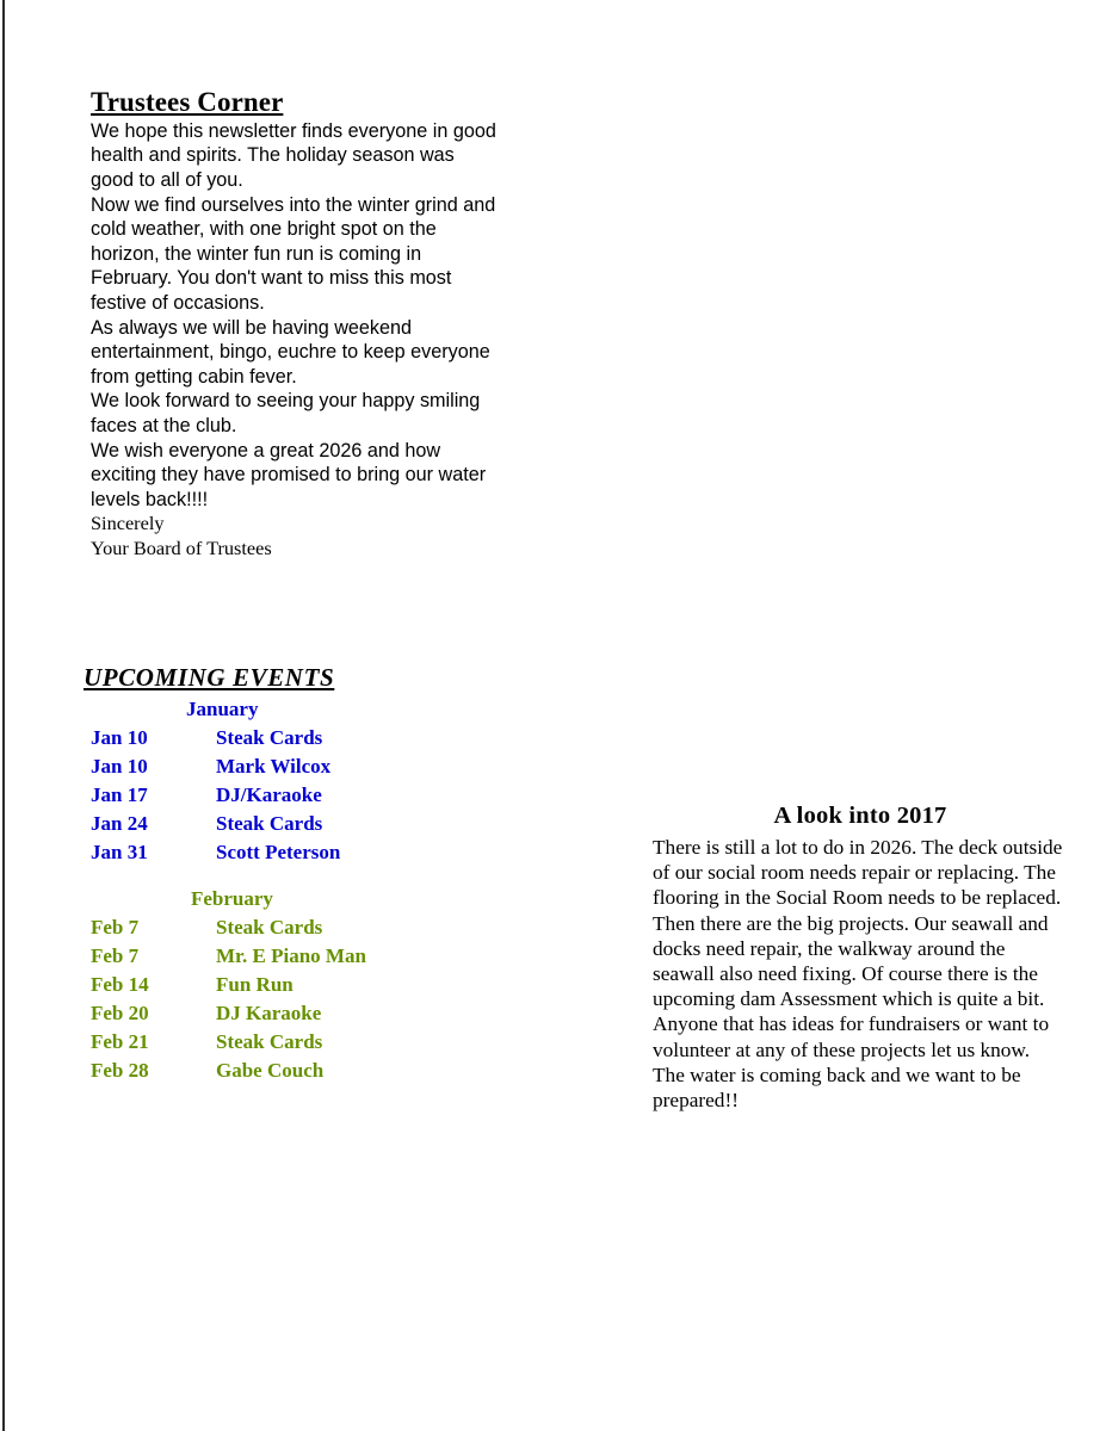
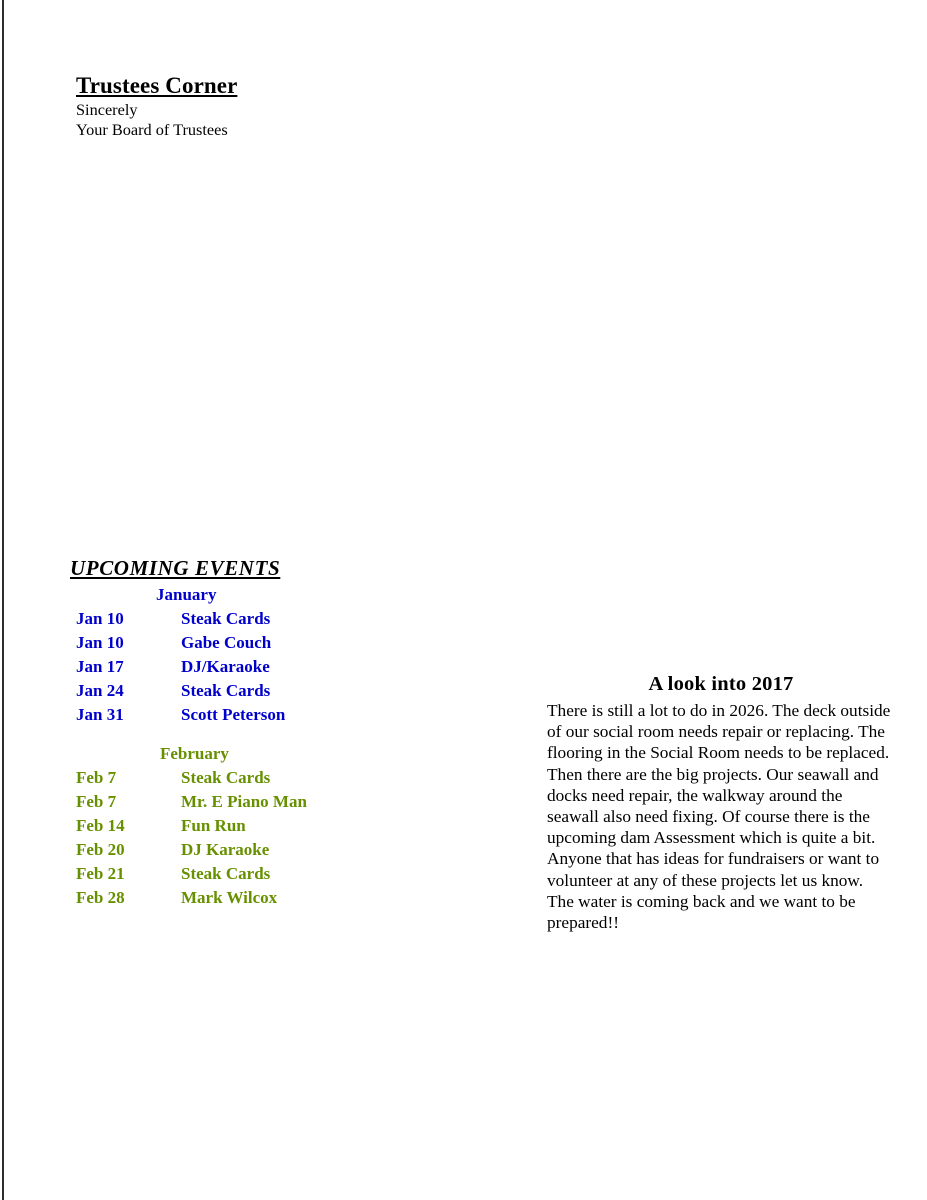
  Trustees Corner
- We hope this newsletter finds everyone in good health and spirits. The holiday season was good to all of you.
- Now we find ourselves into the winter grind and cold weather, with one bright spot on the horizon, the winter fun run is coming in February. You don't want to miss this most festive of occasions.
- As always we will be having weekend entertainment, bingo, euchre to keep everyone from getting cabin fever.
- We look forward to seeing your happy smiling faces at the club.
- We wish everyone a great 2026 and how exciting they have promised to bring our water levels back!!!!
  Sincerely
  Your Board of Trustees
  UPCOMING EVENTS
  January
  Jan 10
  Steak Cards
  Jan 10
- Mark Wilcox
+ Gabe Couch
  Jan 17
  DJ/Karaoke
  Jan 24
  Steak Cards
  Jan 31
  Scott Peterson
  February
  Feb 7
  Steak Cards
  Feb 7
  Mr. E Piano Man
  Feb 14
  Fun Run
  Feb 20
  DJ Karaoke
  Feb 21
  Steak Cards
  Feb 28
- Gabe Couch
+ Mark Wilcox
  A look into 2017
  There is still a lot to do in 2026. The deck outside of our social room needs repair or replacing. The flooring in the Social Room needs to be replaced.
  Then there are the big projects. Our seawall and docks need repair, the walkway around the seawall also need fixing. Of course there is the upcoming dam Assessment which is quite a bit.
  Anyone that has ideas for fundraisers or want to volunteer at any of these projects let us know.
  The water is coming back and we want to be prepared!!
